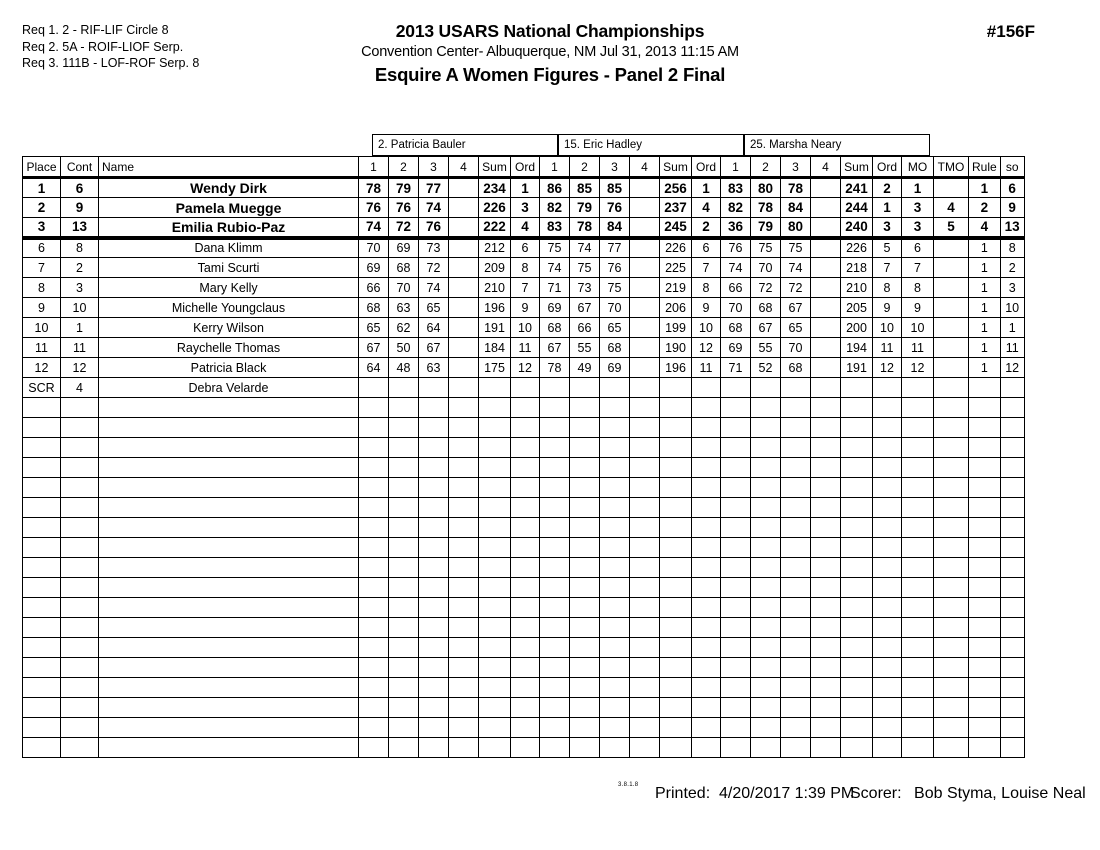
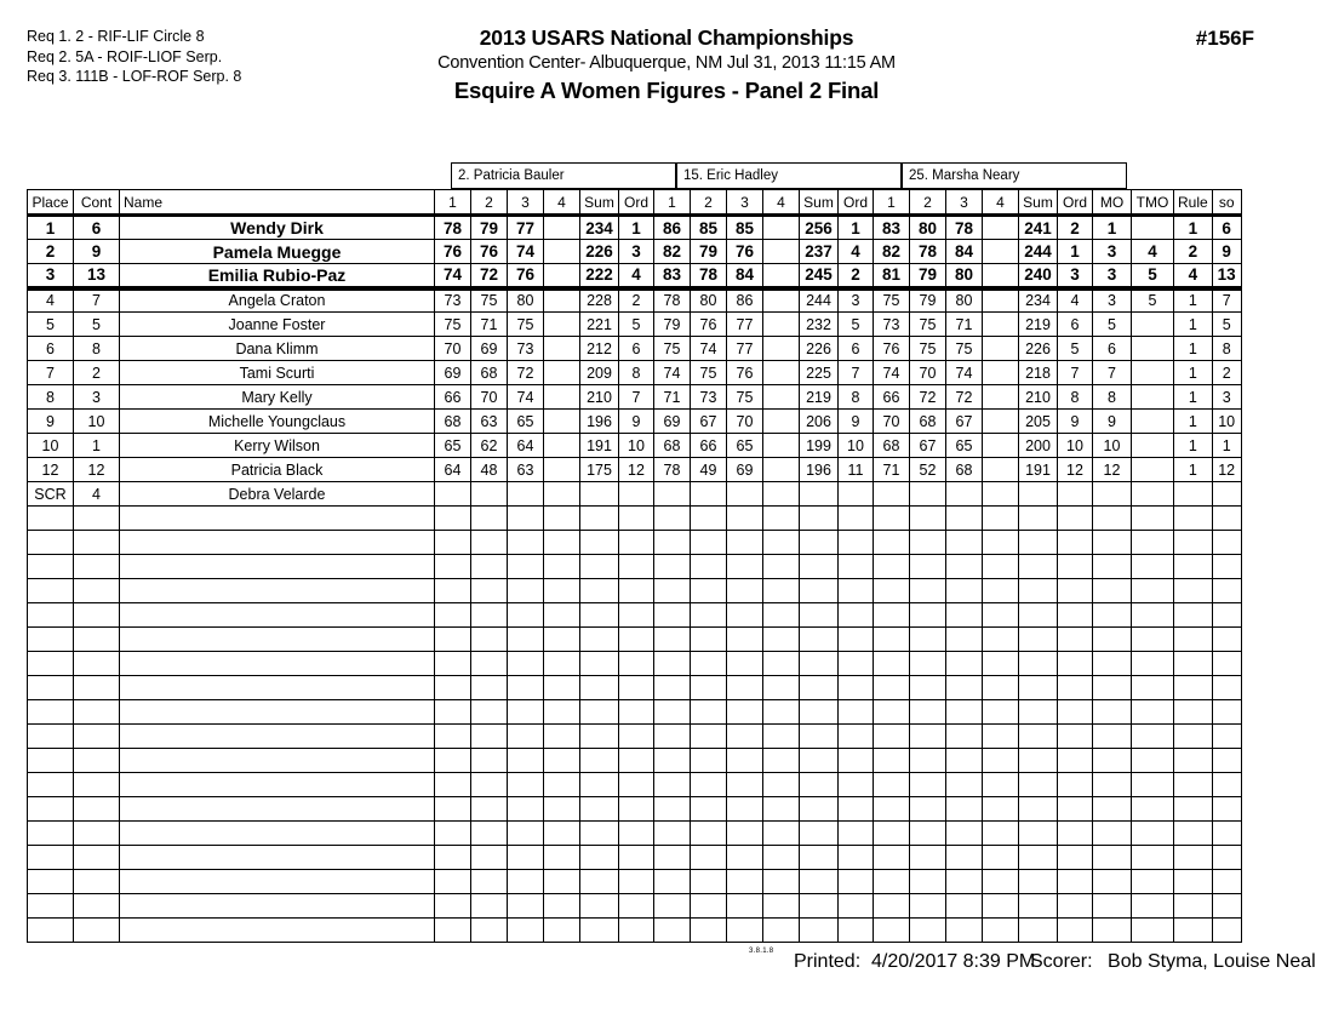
  Req 1. 2 - RIF-LIF Circle 8
  Req 2. 5A - ROIF-LIOF Serp.
  Req 3. 111B - LOF-ROF Serp. 8
  2013 USARS National Championships
  Convention Center- Albuquerque, NM Jul 31, 2013 11:15 AM
  Esquire A Women Figures - Panel 2 Final
  #156F
  2. Patricia Bauler
  15. Eric Hadley
  25. Marsha Neary
  Place	Cont	Name	1	2	3	4	Sum	Ord	1	2	3	4	Sum	Ord	1	2	3	4	Sum	Ord	MO	TMO	Rule	so
  1	6	Wendy Dirk	78	79	77		234	1	86	85	85		256	1	83	80	78		241	2	1		1	6
  2	9	Pamela Muegge	76	76	74		226	3	82	79	76		237	4	82	78	84		244	1	3	4	2	9
- 3	13	Emilia Rubio-Paz	74	72	76		222	4	83	78	84		245	2	36	79	80		240	3	3	5	4	13
+ 3	13	Emilia Rubio-Paz	74	72	76		222	4	83	78	84		245	2	81	79	80		240	3	3	5	4	13
+ 4	7	Angela Craton	73	75	80		228	2	78	80	86		244	3	75	79	80		234	4	3	5	1	7
+ 5	5	Joanne Foster	75	71	75		221	5	79	76	77		232	5	73	75	71		219	6	5		1	5
  6	8	Dana Klimm	70	69	73		212	6	75	74	77		226	6	76	75	75		226	5	6		1	8
  7	2	Tami Scurti	69	68	72		209	8	74	75	76		225	7	74	70	74		218	7	7		1	2
  8	3	Mary Kelly	66	70	74		210	7	71	73	75		219	8	66	72	72		210	8	8		1	3
  9	10	Michelle Youngclaus	68	63	65		196	9	69	67	70		206	9	70	68	67		205	9	9		1	10
  10	1	Kerry Wilson	65	62	64		191	10	68	66	65		199	10	68	67	65		200	10	10		1	1
- 11	11	Raychelle Thomas	67	50	67		184	11	67	55	68		190	12	69	55	70		194	11	11		1	11
  12	12	Patricia Black	64	48	63		175	12	78	49	69		196	11	71	52	68		191	12	12		1	12
  SCR	4	Debra Velarde
- Printed: 4/20/2017 1:39 PM
+ Printed: 4/20/2017 8:39 PM
  Scorer: Bob Styma, Louise Neal
